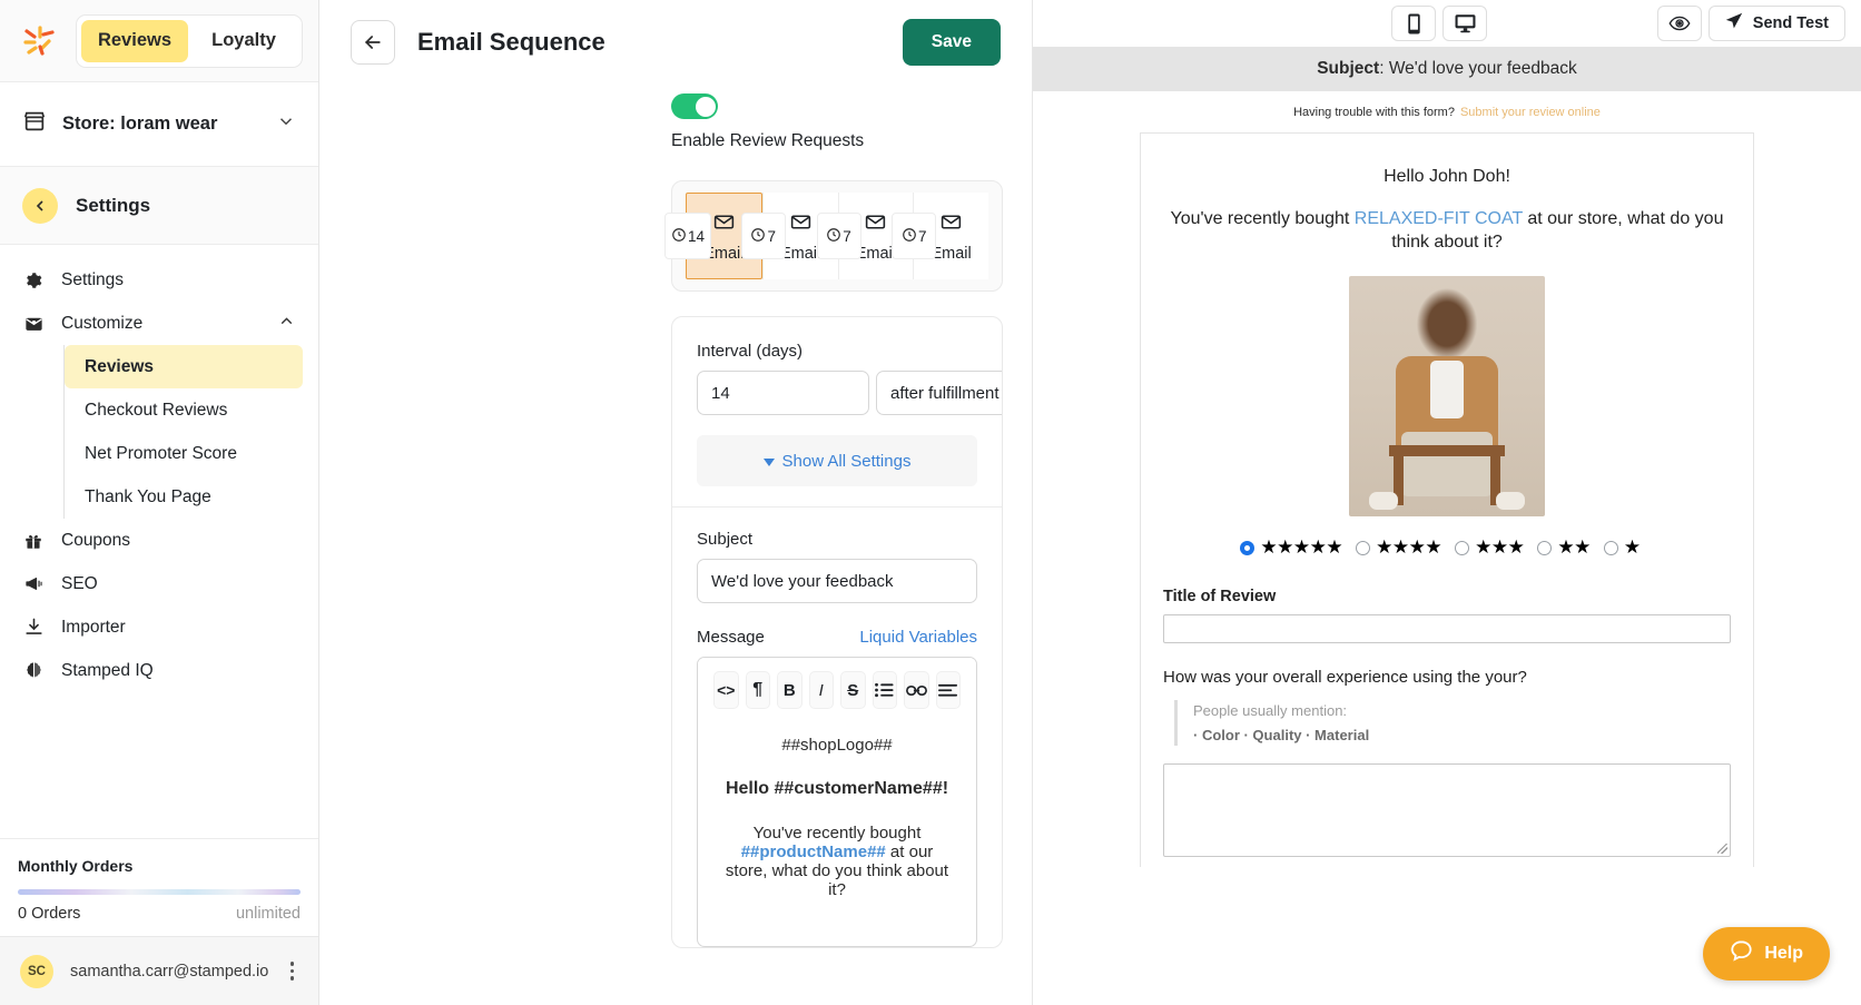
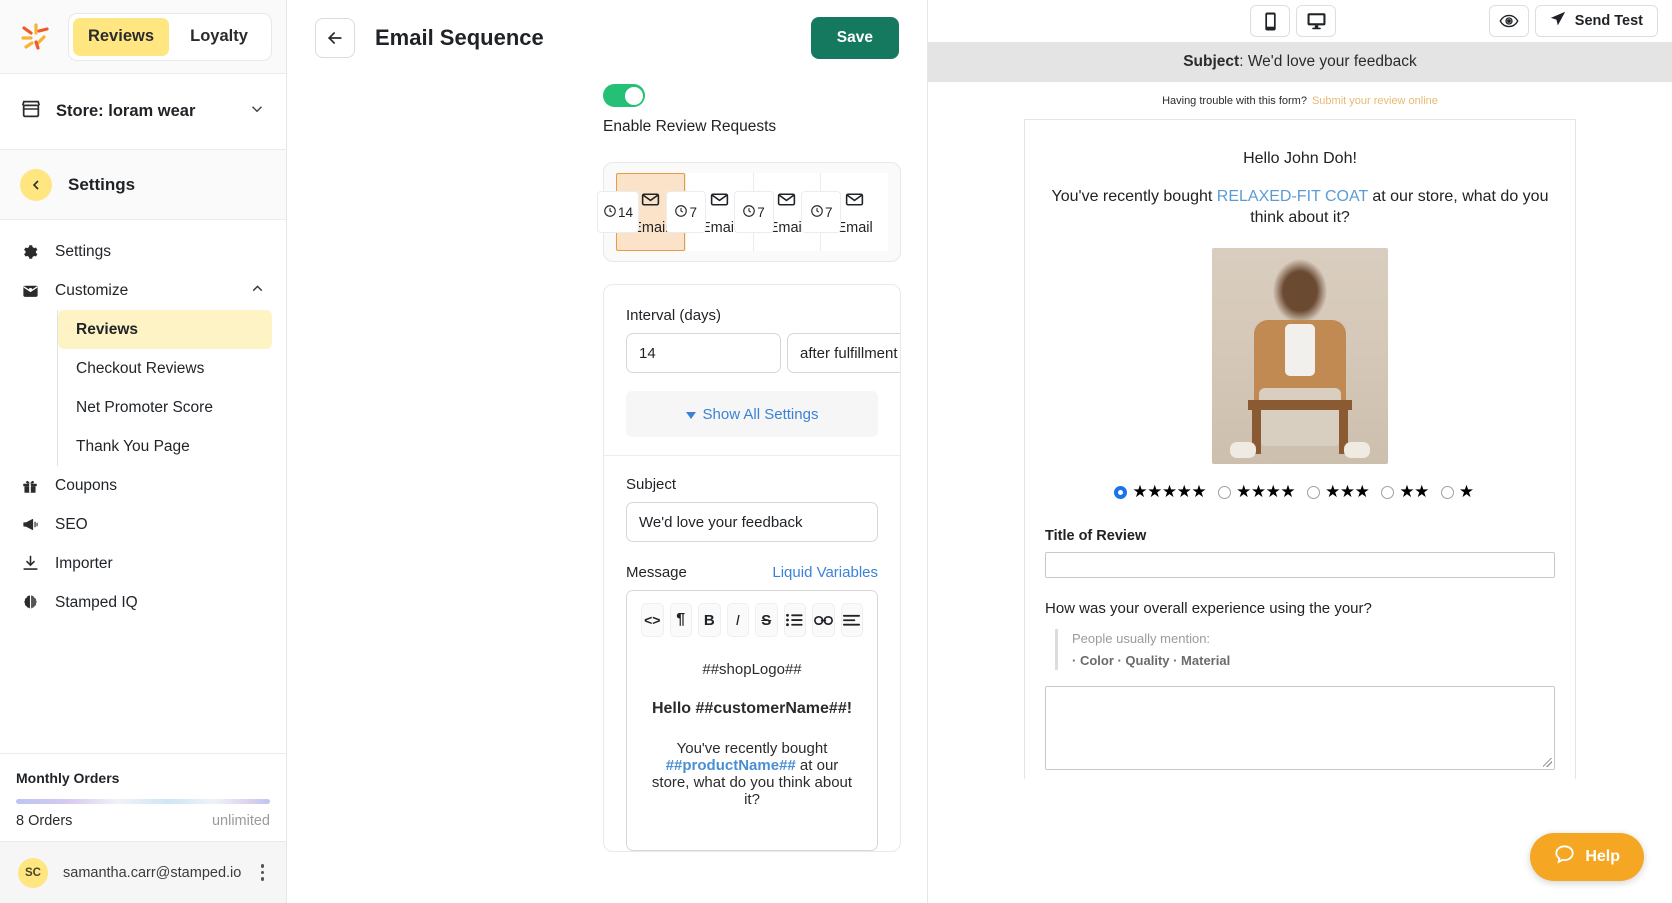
  Reviews
  Loyalty
  Store: loram wear
  Settings
  Settings
  Customize
  Reviews
  Checkout Reviews
  Net Promoter Score
  Thank You Page
  Coupons
  SEO
  Importer
  Stamped IQ
  Monthly Orders
- 0 Orders
+ 8 Orders
  unlimited
  SC
  samantha.carr@stamped.io
  Email Sequence
  Save
  Enable Review Requests
  14
  7
  Emai
  7
  Emai
  7
  Email
  Interval (days)
  14
  after fulfillment
  Show All Settings
  Subject
  We'd love your feedback
  Message
  Liquid Variables
  <>
  ¶
  B
  I
  S
  ##shopLogo##
  Hello ##customerName##!
  You've recently bought ##productName## at our store, what do you think about it?
  Send Test
  Subject
  :
  We'd love your feedback
  Having trouble with this form? Submit your review online
  Hello John Doh!
  You've recently bought RELAXED-FIT COAT at our store, what do you think about it?
  ★★★★★
  ★★★★
  ★★★
  ★★
  ★
  Title of Review
  How was your overall experience using the your?
  People usually mention:
  · Color · Quality · Material
  Help
